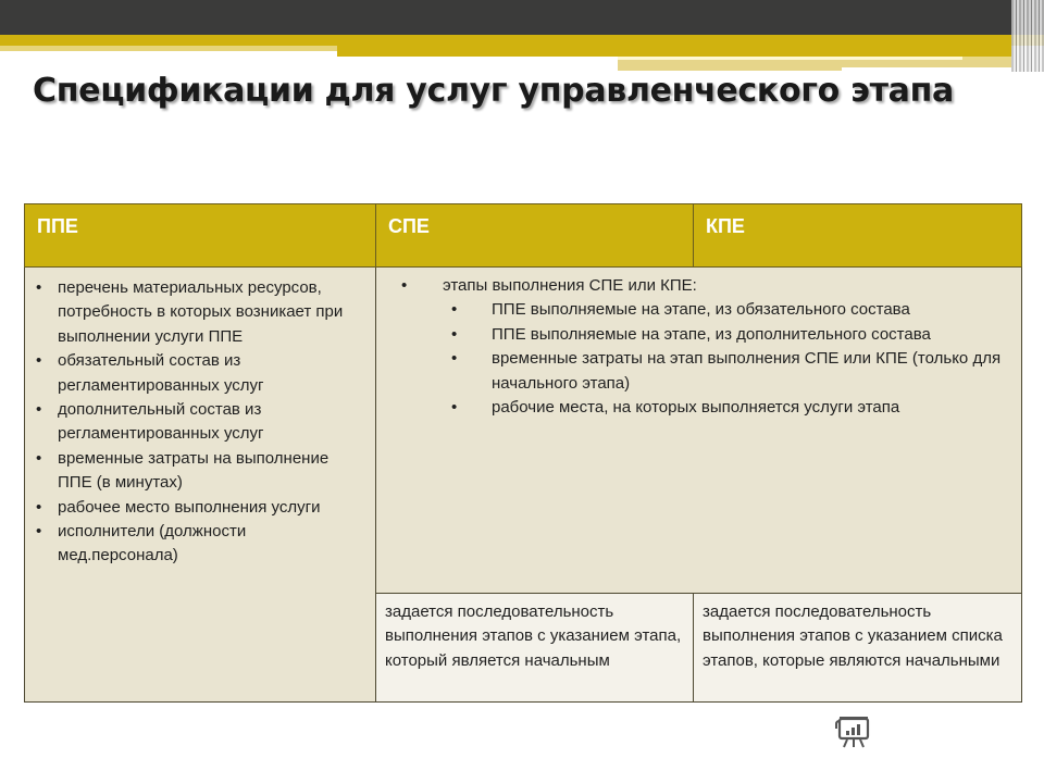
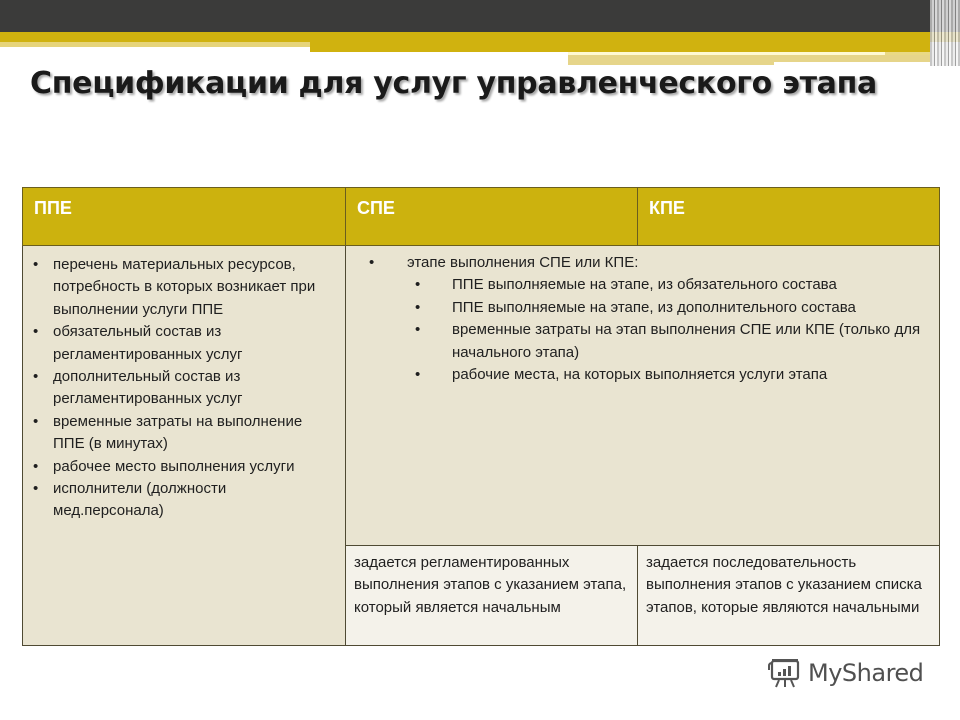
  Спецификации для услуг управленческого этапа
  ППЕ	СПЕ	КПЕ
- • перечень материальных ресурсов, потребность в которых возникает при выполнении услуги ППЕ • обязательный состав из регламентированных услуг • дополнительный состав из регламентированных услуг • временные затраты на выполнение ППЕ (в минутах) • рабочее место выполнения услуги • исполнители (должности мед.персонала)	• этапы выполнения СПЕ или КПЕ: • ППЕ выполняемые на этапе, из обязательного состава • ППЕ выполняемые на этапе, из дополнительного состава • временные затраты на этап выполнения СПЕ или КПЕ (только для начального этапа) • рабочие места, на которых выполняется услуги этапа
+ • перечень материальных ресурсов, потребность в которых возникает при выполнении услуги ППЕ • обязательный состав из регламентированных услуг • дополнительный состав из регламентированных услуг • временные затраты на выполнение ППЕ (в минутах) • рабочее место выполнения услуги • исполнители (должности мед.персонала)	• этапе выполнения СПЕ или КПЕ: • ППЕ выполняемые на этапе, из обязательного состава • ППЕ выполняемые на этапе, из дополнительного состава • временные затраты на этап выполнения СПЕ или КПЕ (только для начального этапа) • рабочие места, на которых выполняется услуги этапа
- задается последовательность выполнения этапов с указанием этапа, который является начальным	задается последовательность выполнения этапов с указанием списка этапов, которые являются начальными
+ задается регламентированных выполнения этапов с указанием этапа, который является начальным	задается последовательность выполнения этапов с указанием списка этапов, которые являются начальными
+ MyShared
